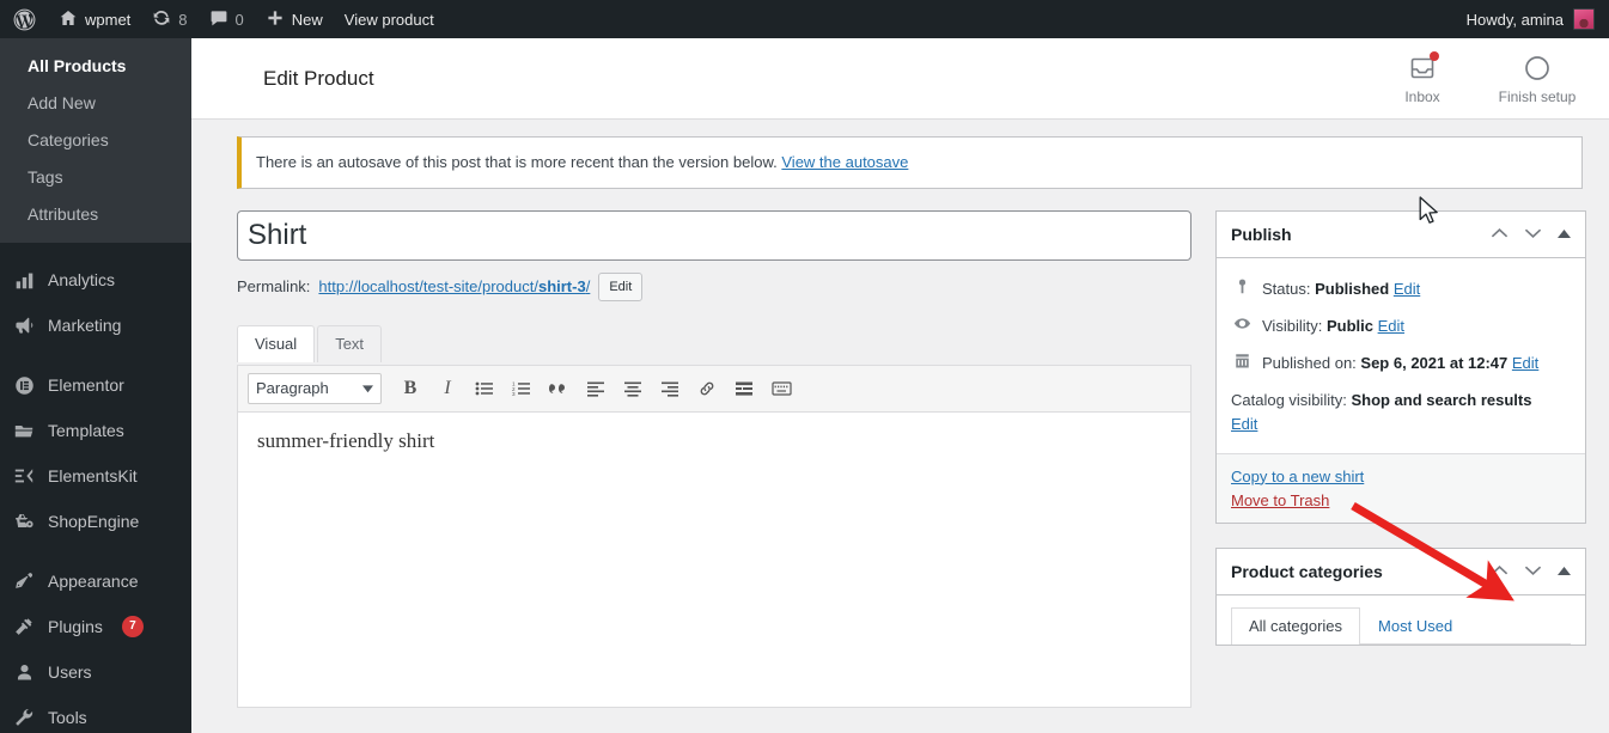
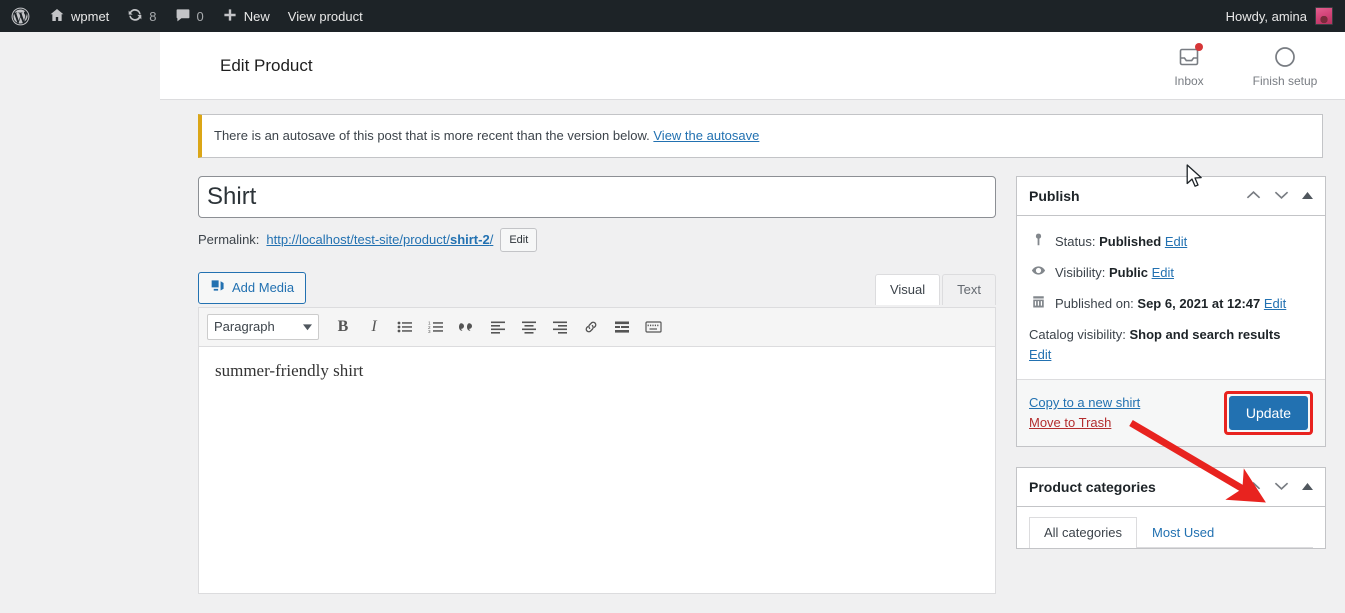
  wpmet
  8
  0
  New
  View product
  Howdy, amina
- All Products
- Add New
- Categories
- Tags
- Attributes
- Analytics
- Marketing
- Elementor
- Templates
- ElementsKit
- ShopEngine
- Appearance
- Plugins
- 7
- Users
- Tools
  Edit Product
  Inbox
  Finish setup
  There is an autosave of this post that is more recent than the version below. View the autosave
  Shirt
  Permalink:
- http://localhost/test-site/product/shirt-3/
+ http://localhost/test-site/product/shirt-2/
  Edit
+ Add Media
  Visual
  Text
  Paragraph
  B
  I
  summer-friendly shirt
  Publish
  Status: Published Edit
  Visibility: Public Edit
  Published on: Sep 6, 2021 at 12:47 Edit
  Catalog visibility: Shop and search results
  Edit
  Copy to a new shirt
  Move to Trash
+ Update
  Product categories
  All categories
  Most Used
